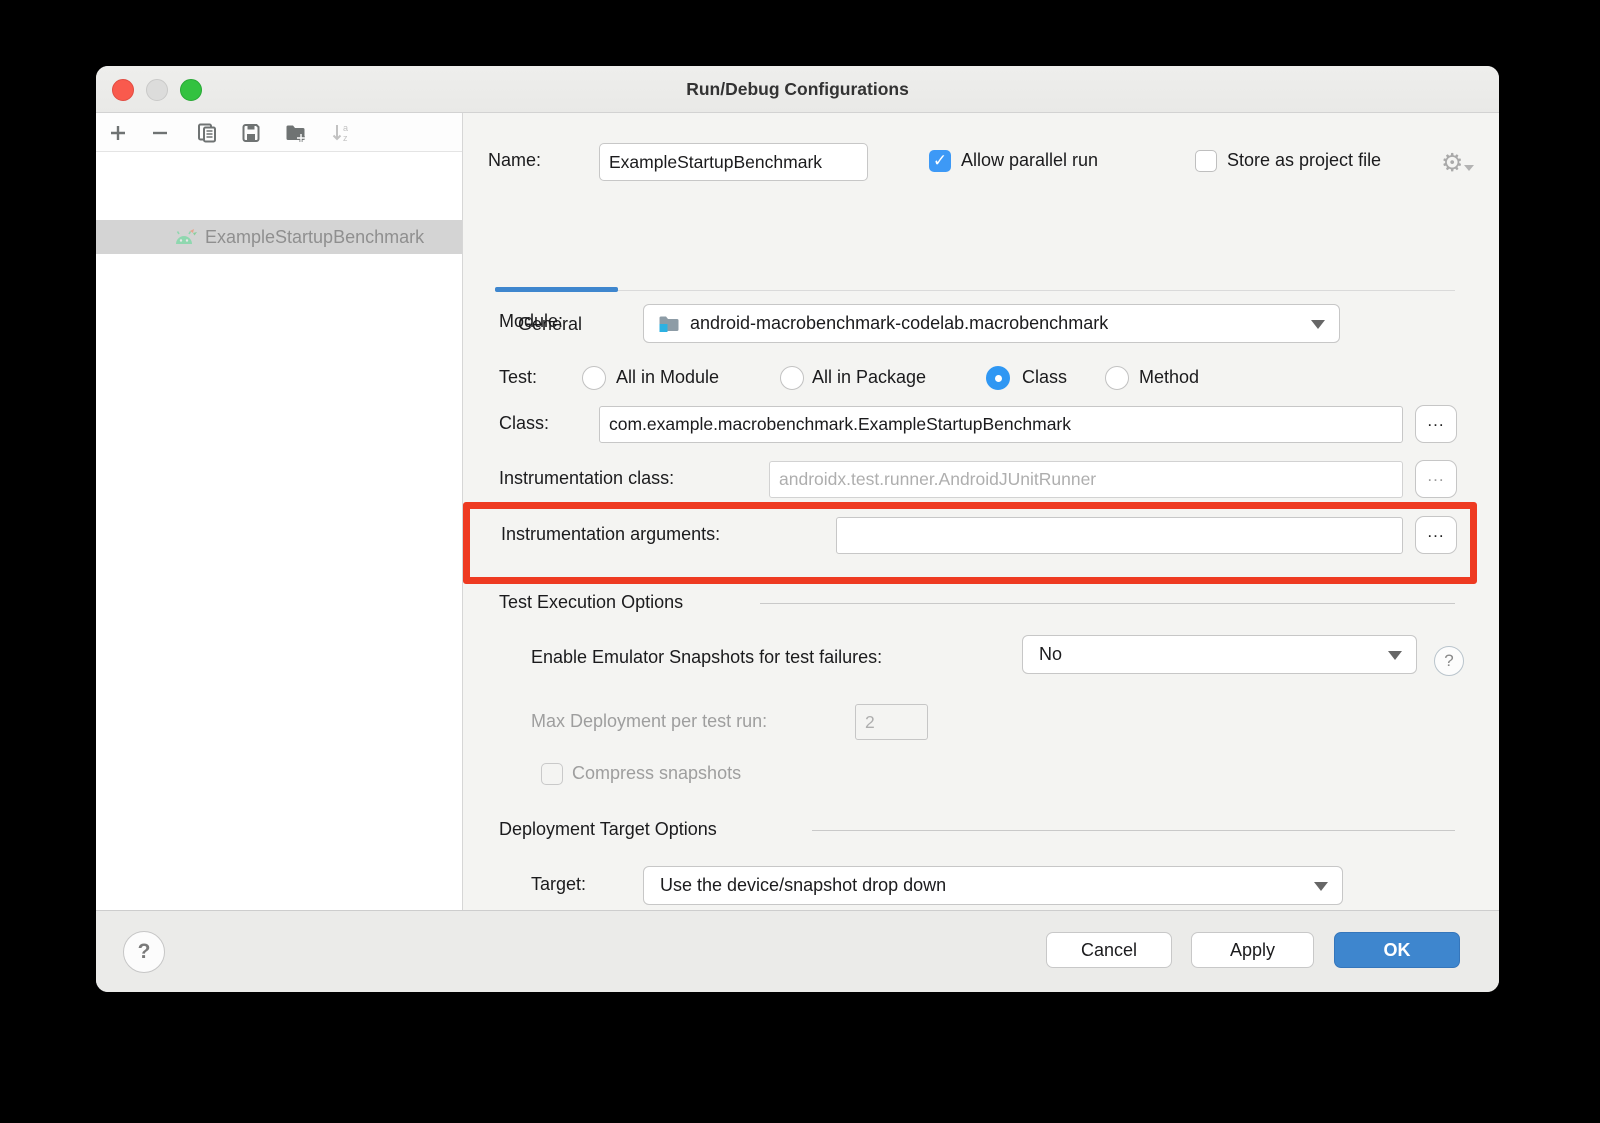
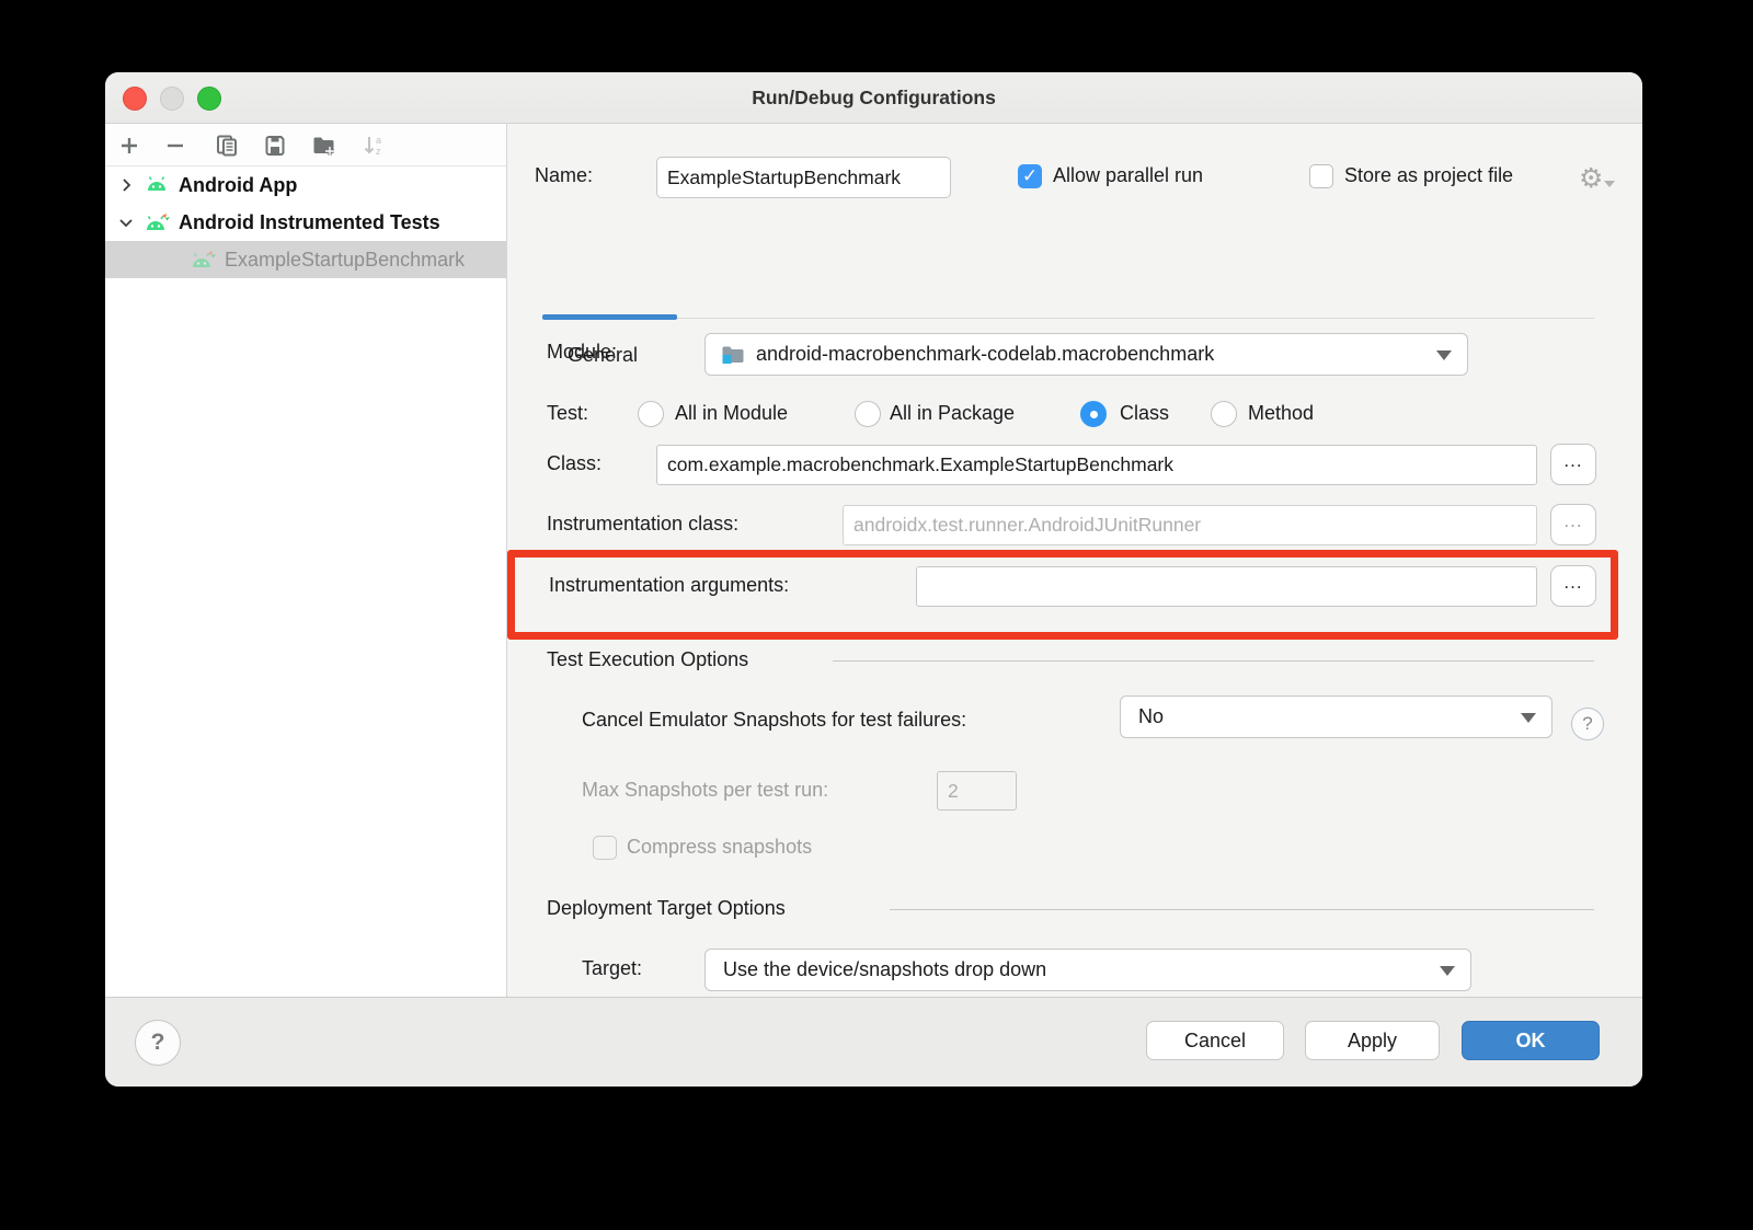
  Run/Debug Configurations
  a
  z
+ Android App
+ Android Instrumented Tests
  ExampleStartupBenchmark
  Name:
  ExampleStartupBenchmark
  ✓
  Allow parallel run
  Store as project file
  ⚙
  General
  Module:
  android-macrobenchmark-codelab.macrobenchmark
  Test:
  All in Module
  All in Package
  Class
  Method
  Class:
  com.example.macrobenchmark.ExampleStartupBenchmark
  ...
  Instrumentation class:
  androidx.test.runner.AndroidJUnitRunner
  ...
  Instrumentation arguments:
  ...
  Test Execution Options
- Enable Emulator Snapshots for test failures:
+ Cancel Emulator Snapshots for test failures:
  No
  ?
- Max Deployment per test run:
+ Max Snapshots per test run:
  2
  Compress snapshots
  Deployment Target Options
  Target:
- Use the device/snapshot drop down
+ Use the device/snapshots drop down
  ?
  Cancel
  Apply
  OK
